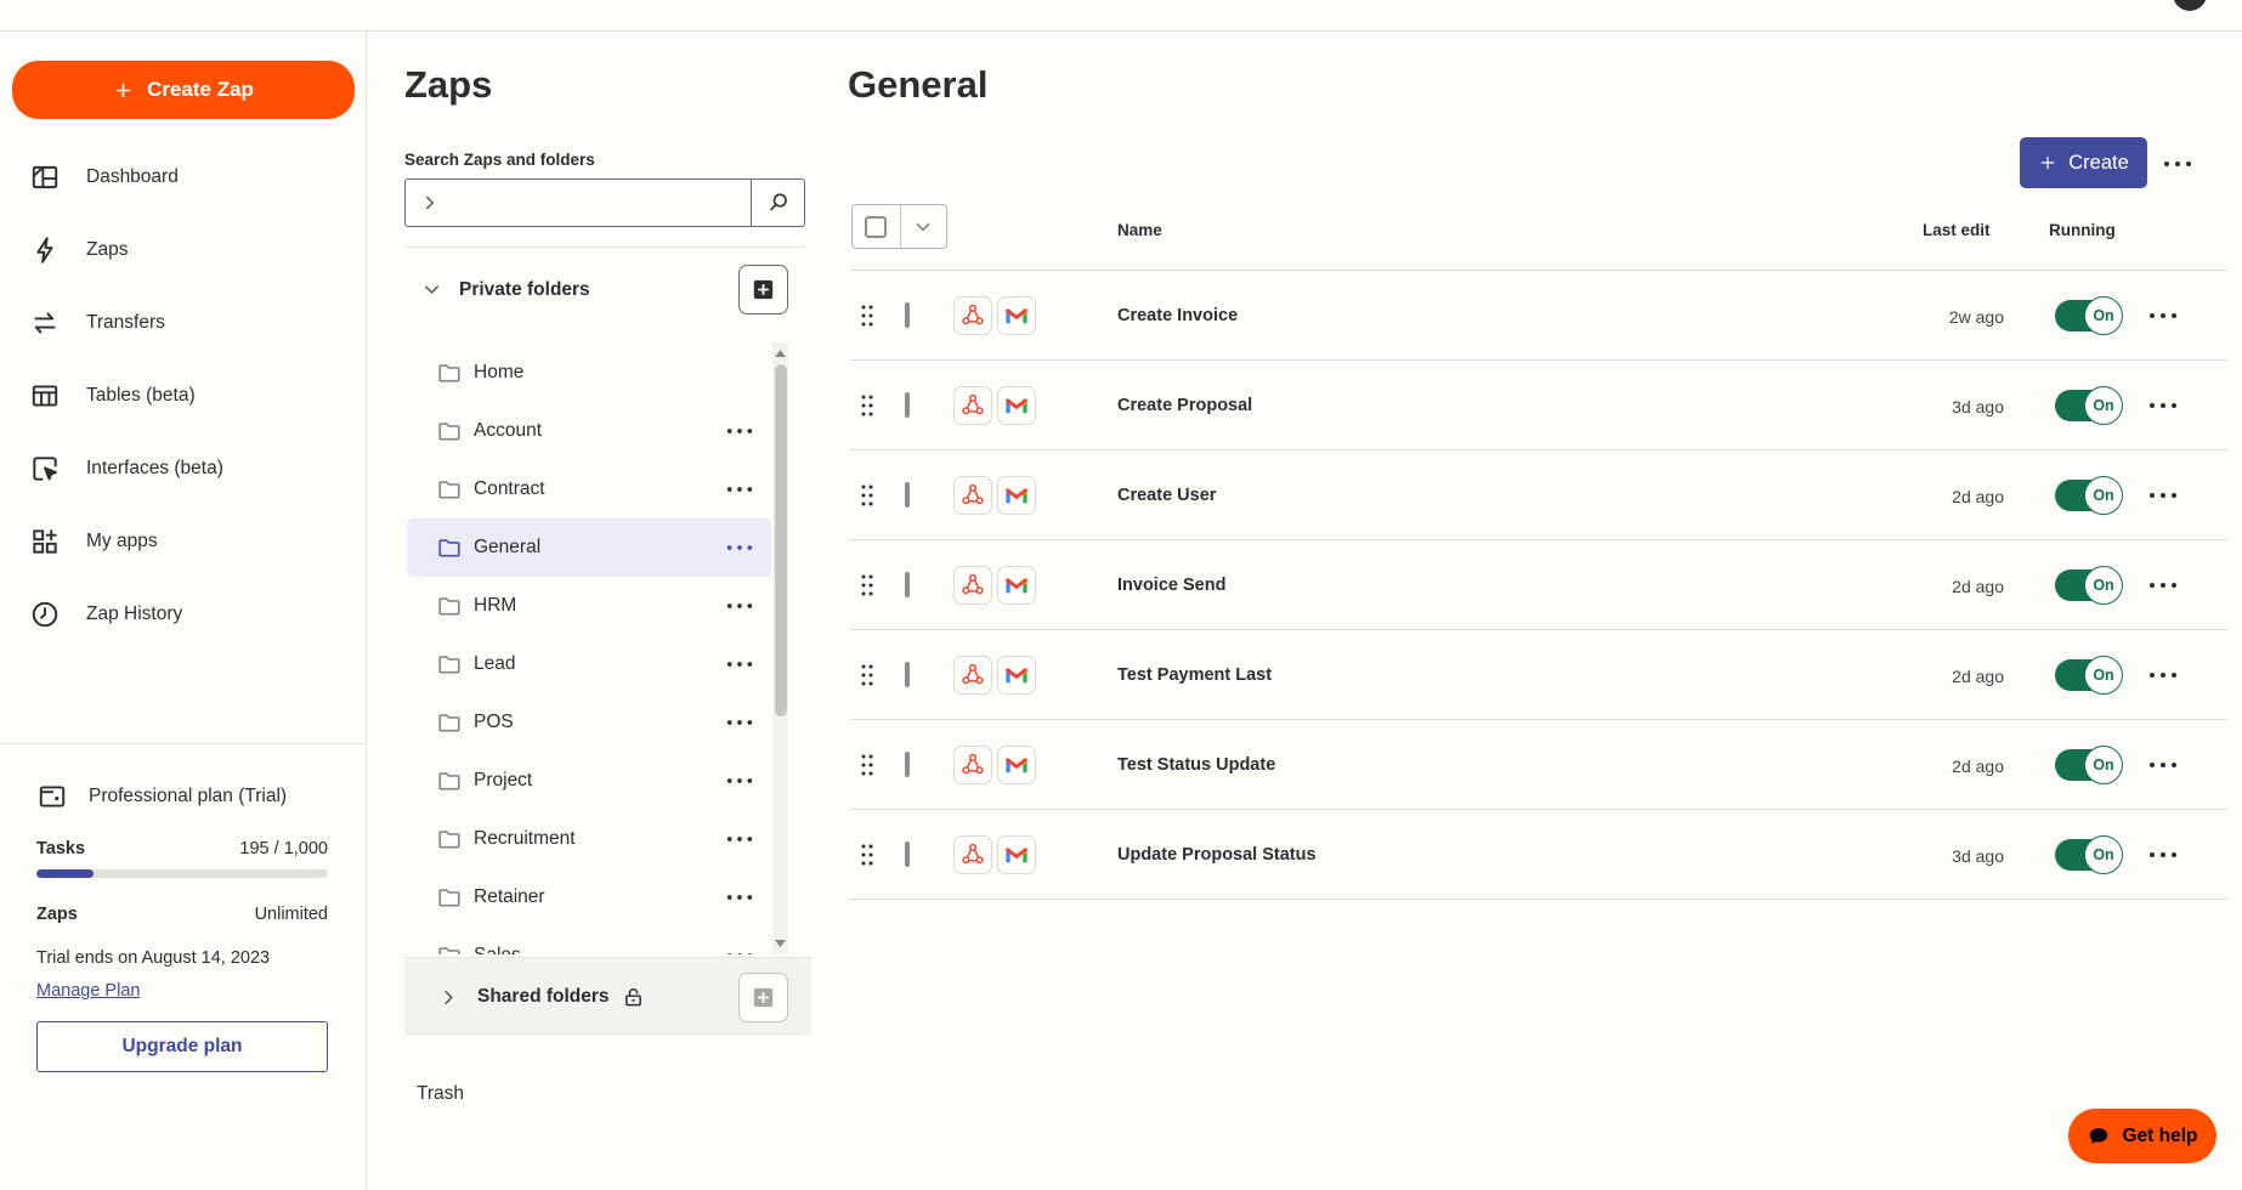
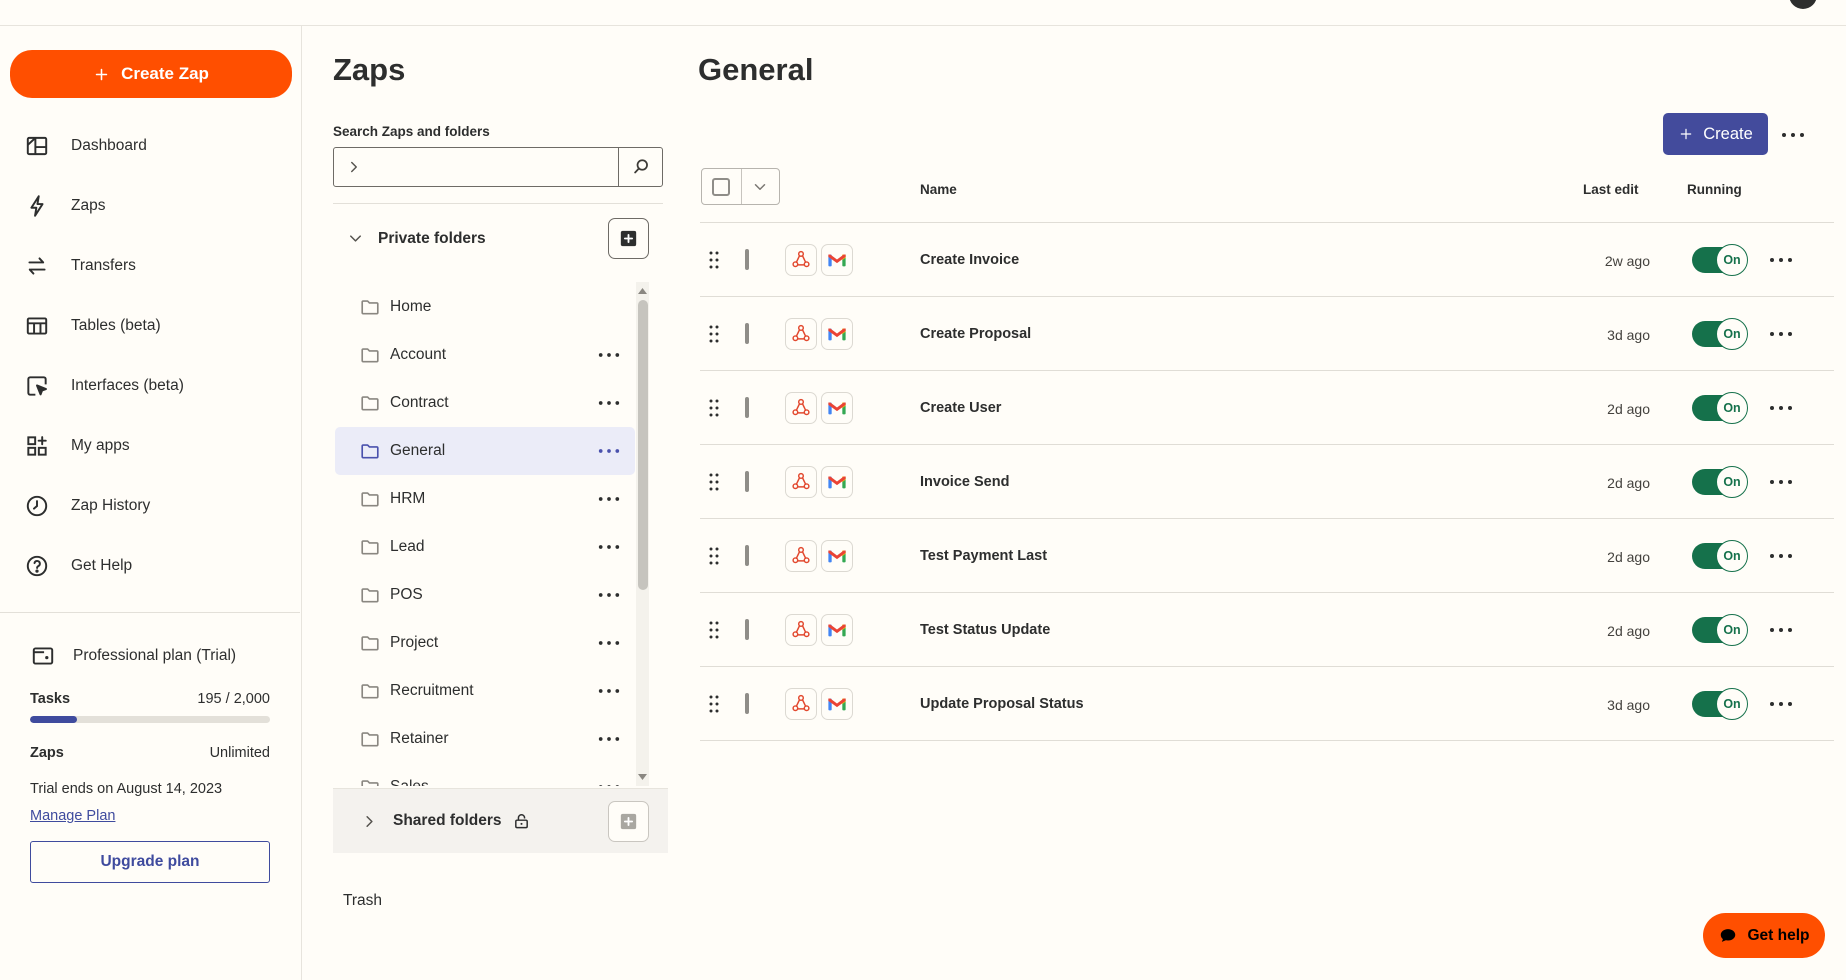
  Create Zap
  Dashboard
  Zaps
  Transfers
  Tables (beta)
  Interfaces (beta)
  My apps
  Zap History
+ Get Help
  Professional plan (Trial)
  Tasks
- 195 / 1,000
+ 195 / 2,000
  Zaps
  Unlimited
  Trial ends on August 14, 2023
  Manage Plan Upgrade plan
  Zaps
  Search Zaps and folders
  Private folders
  Home
  Account
  Contract
  General
  HRM
  Lead
  POS
  Project
  Recruitment
  Retainer
  Shared folders
  Trash
  General
  Create
  Name
  Last edit
  Running
  Create Invoice
  2w ago
  On
  Create Proposal
  3d ago
  On
  Create User
  2d ago
  On
  Invoice Send
  2d ago
  On
  Test Payment Last
  2d ago
  On
  Test Status Update
  2d ago
  On
  Update Proposal Status
  3d ago
  On
  Get help
